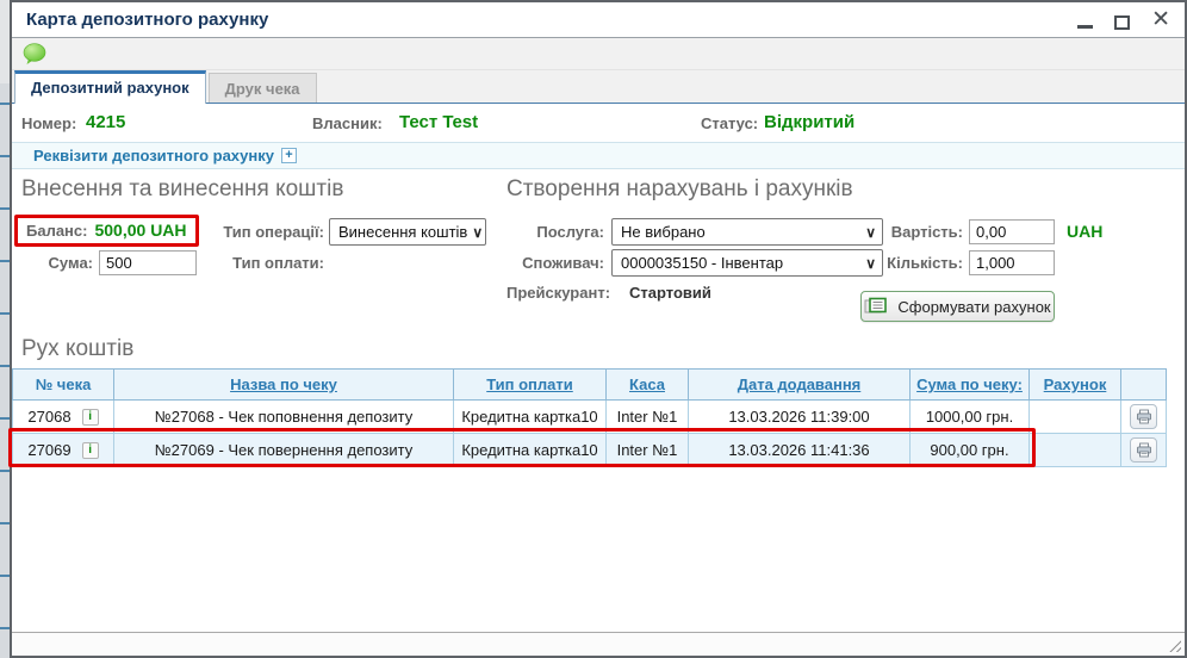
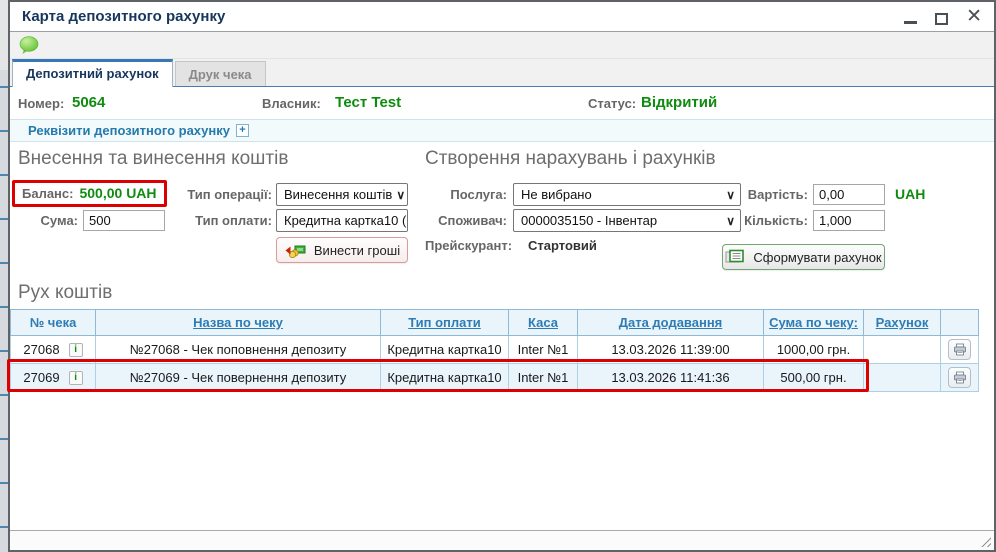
  Карта депозитного рахунку
  ✕
  Депозитний рахунок
  Друк чека
  Номер:
- 4215
+ 5064
  Власник:
  Тест Test
  Статус:
  Відкритий
  Реквізити депозитного рахунку
  +
  Внесення та винесення коштів
  Баланс:
  500,00 UAH
  Тип операції:
  Винесення коштів
  ∨
  Сума:
  500
  Тип оплати:
+ Кредитна картка10 (
+ Винести гроші
  Створення нарахувань і рахунків
  Послуга:
  Не вибрано
  ∨
  Вартість:
  0,00
  UAH
  Споживач:
  0000035150 - Інвентар
  ∨
  Кількість:
  1,000
  Прейскурант:
  Стартовий
  Сформувати рахунок
  Рух коштів
  № чека	Назва по чеку	Тип оплати	Каса	Дата додавання	Сума по чеку:	Рахунок
  27068 i	№27068 - Чек поповнення депозиту	Кредитна картка10	Inter №1	13.03.2026 11:39:00	1000,00 грн.
- 27069 i	№27069 - Чек повернення депозиту	Кредитна картка10	Inter №1	13.03.2026 11:41:36	900,00 грн.
+ 27069 i	№27069 - Чек повернення депозиту	Кредитна картка10	Inter №1	13.03.2026 11:41:36	500,00 грн.
